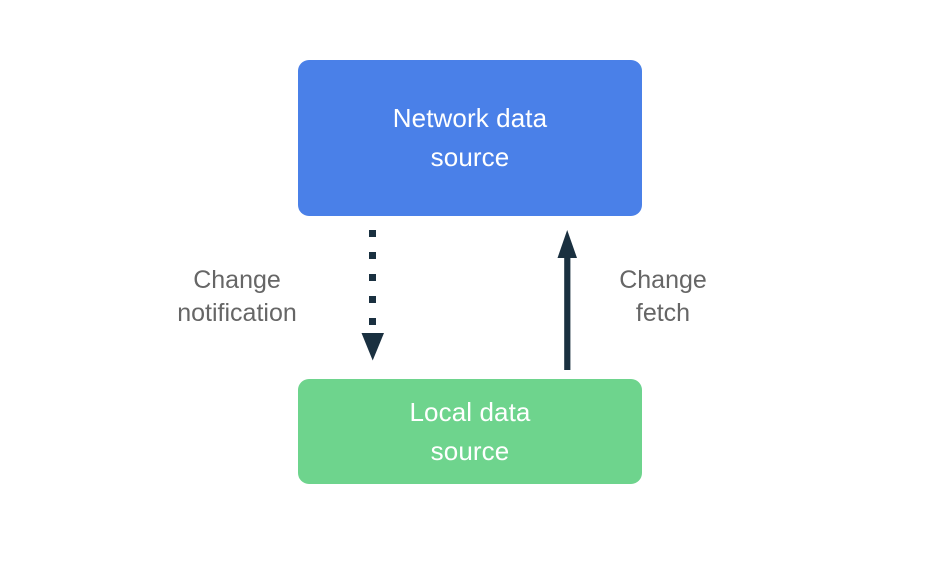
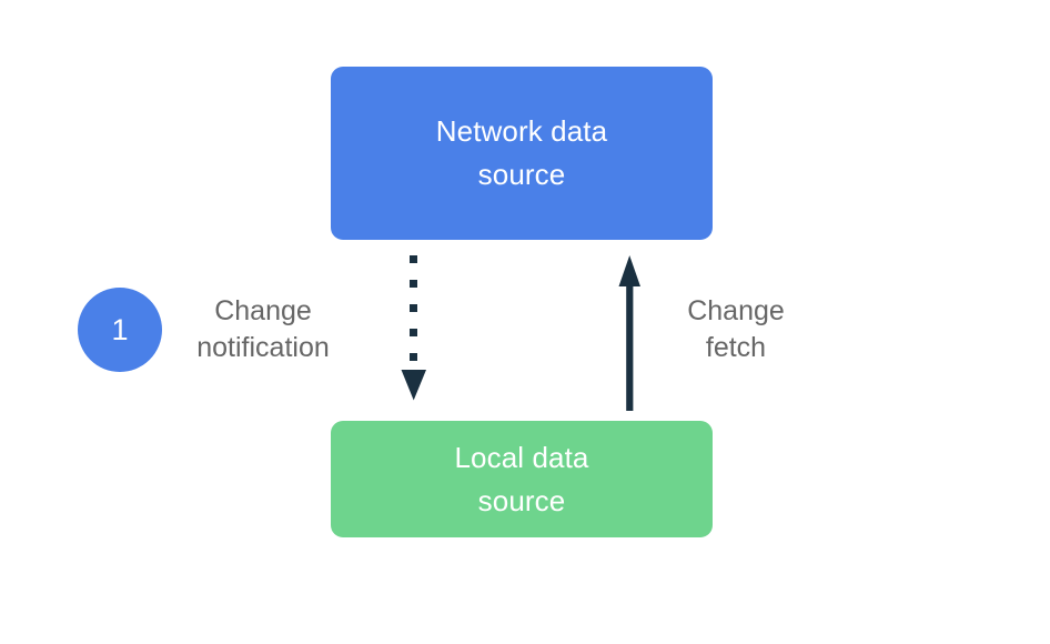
  Network data
  source
  Local data
  source
+ 1
  Change
  notification
  Change
  fetch
